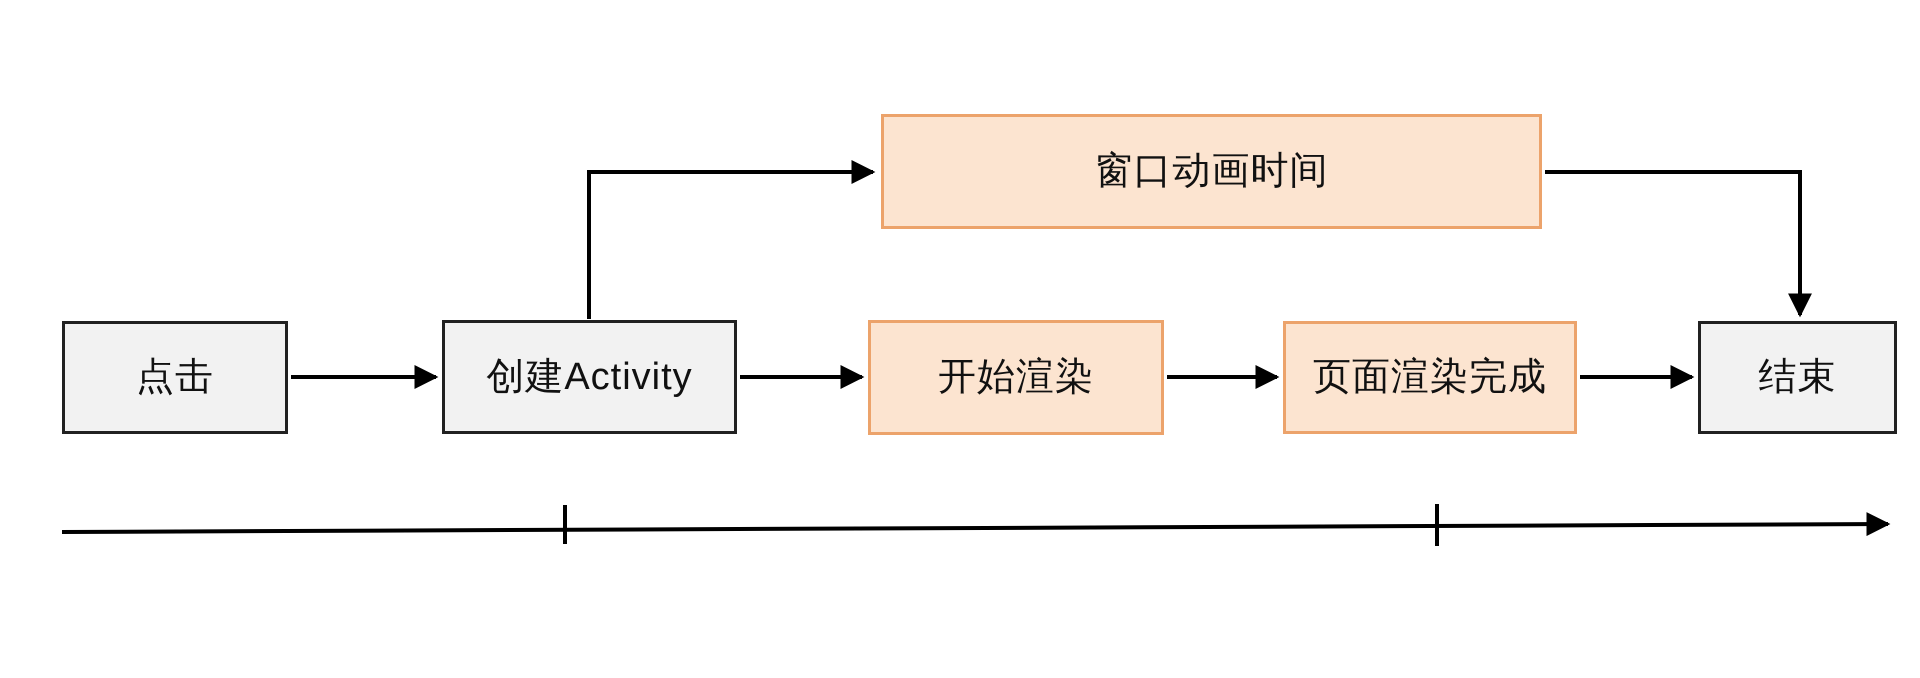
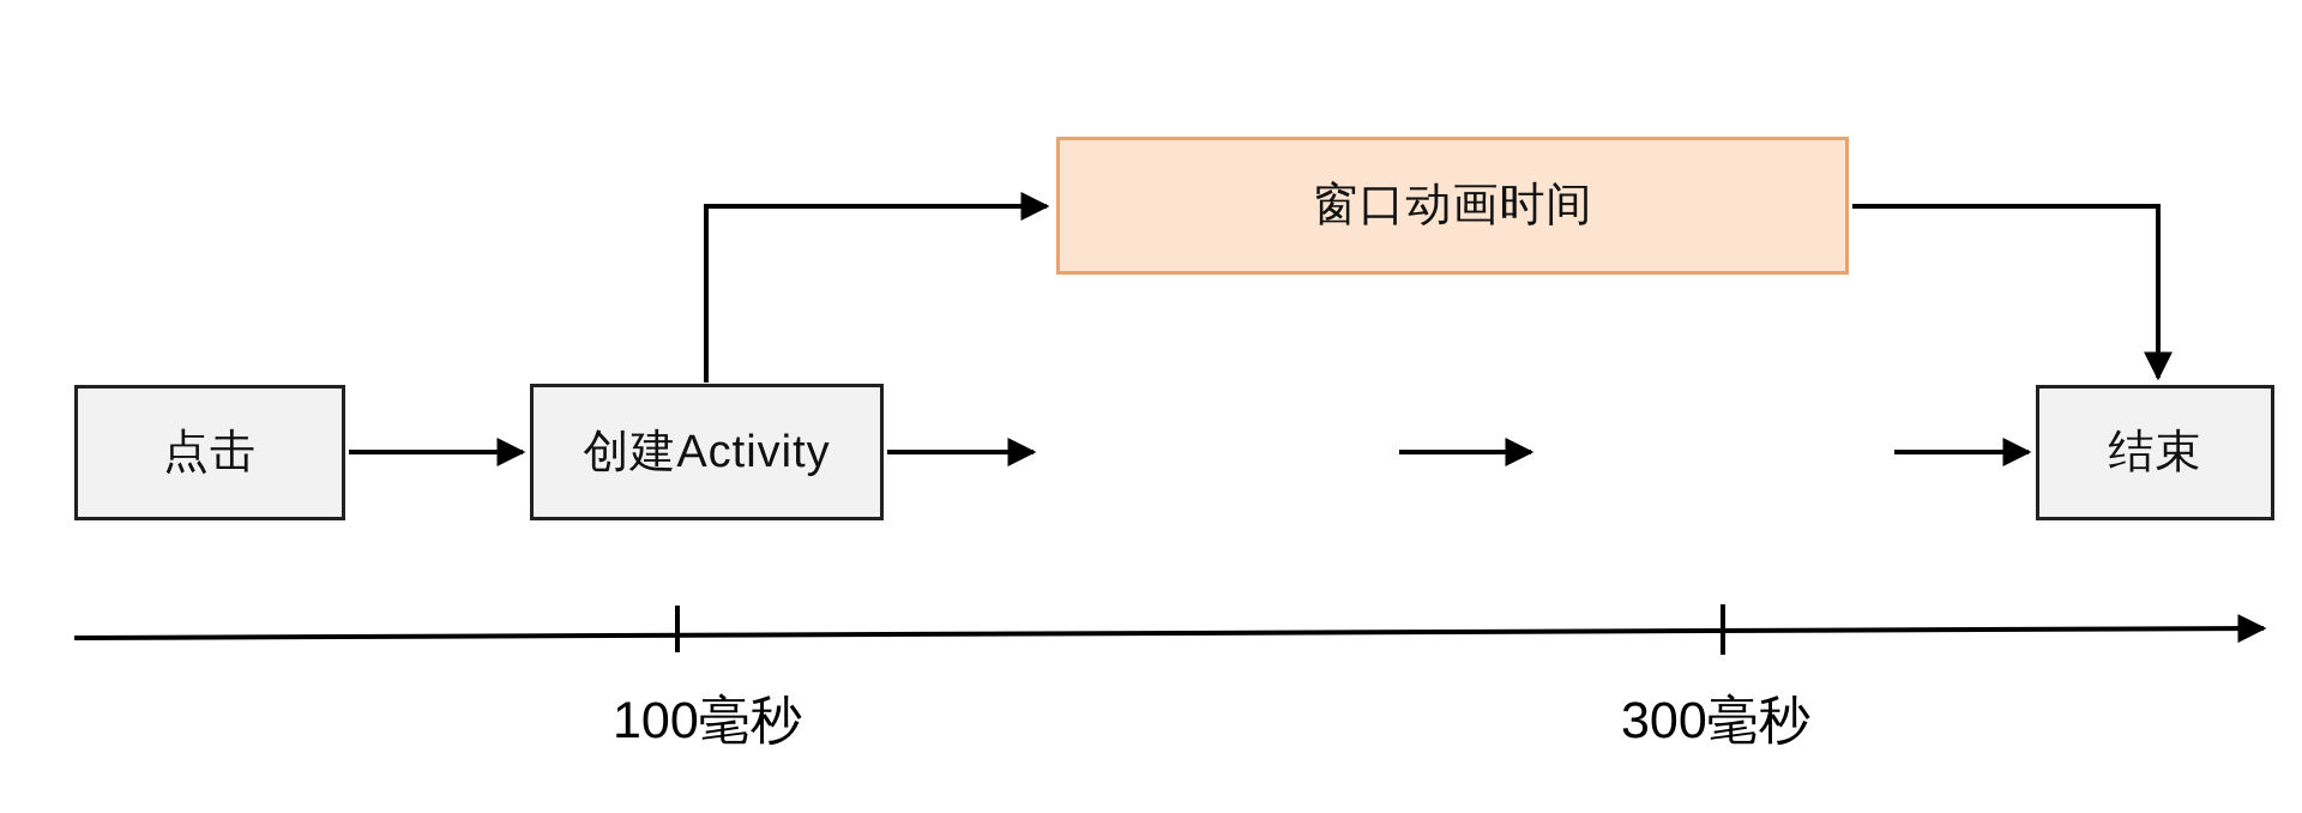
  点击
  创建Activity
  窗口动画时间
- 开始渲染
- 页面渲染完成
  结束
+ 100毫秒
+ 300毫秒
